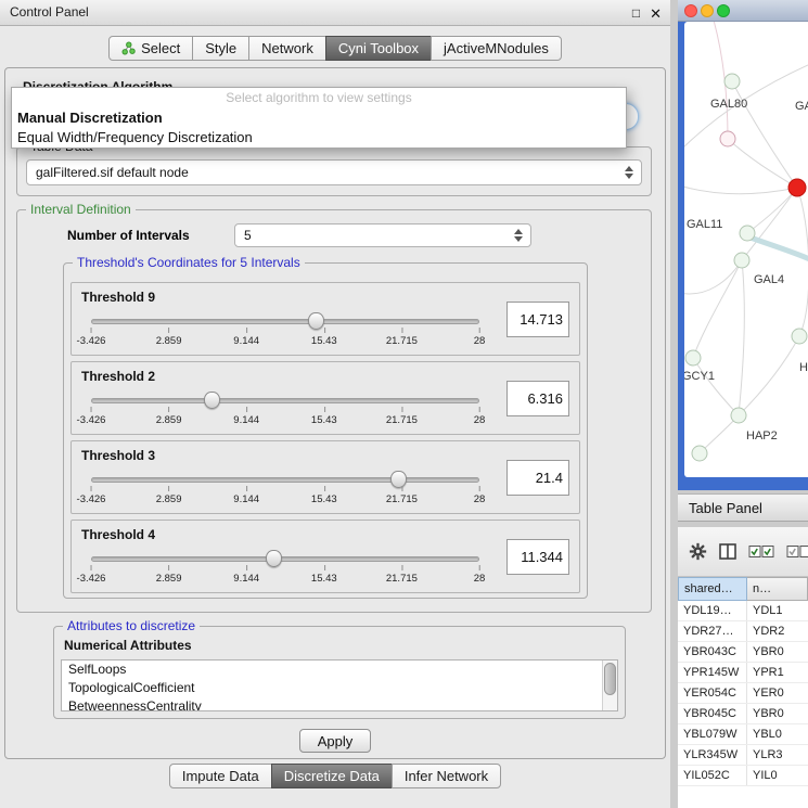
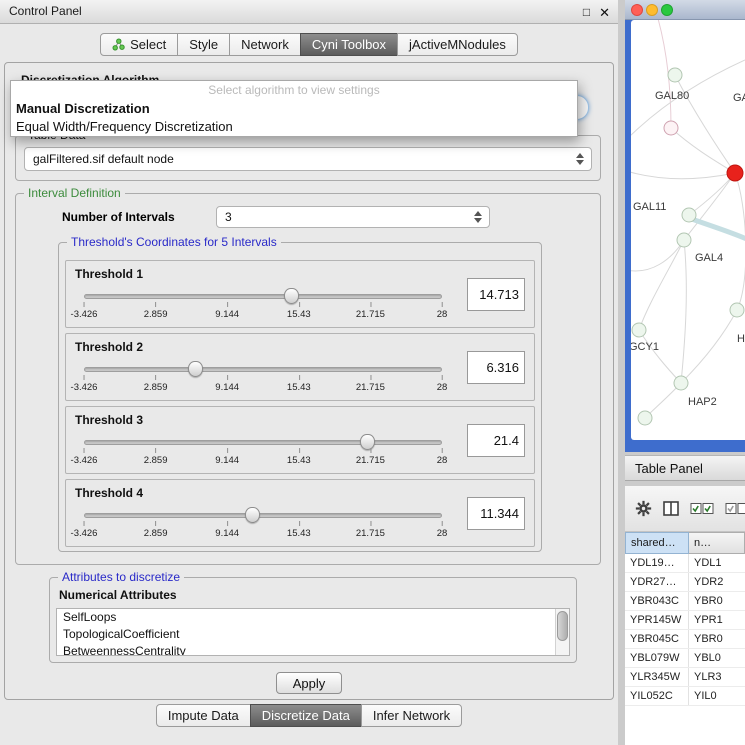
  Control Panel
  □
  ✕
  Select
  Style
  Network
  Cyni Toolbox
  jActiveMNodules
  galFiltered.sif default node
  Interval Definition
  Number of Intervals
- 5
+ 3
  Threshold's Coordinates for 5 Intervals
- Threshold 9
+ Threshold 1
  -3.426
  2.859
  9.144
  15.43
  21.715
  28
  14.713
  Threshold 2
  -3.426
  2.859
  9.144
  15.43
  21.715
  28
  6.316
  Threshold 3
  -3.426
  2.859
  9.144
  15.43
  21.715
  28
  21.4
  Threshold 4
  -3.426
  2.859
  9.144
  15.43
  21.715
  28
  11.344
  Attributes to discretize
  Numerical Attributes
  SelfLoops
  TopologicalCoefficient
  BetweennessCentrality
  Apply
  Select algorithm to view settings
  Manual Discretization
  Equal Width/Frequency Discretization
  Impute Data
  Discretize Data
  Infer Network
  GAL80
  GAL11
  GAL4
  H
  GCY1
  HAP2
  Table Panel
  shared…
  n…
  YDL19…
  YDL1
  YDR27…
  YDR2
  YBR043C
  YBR0
  YPR145W
  YPR1
- YER054C
- YER0
  YBR045C
  YBR0
  YBL079W
  YBL0
  YLR345W
  YLR3
  YIL052C
  YIL0
